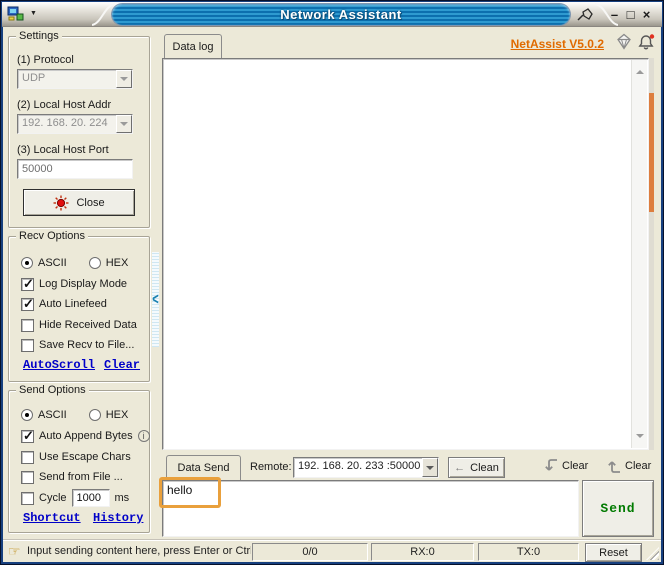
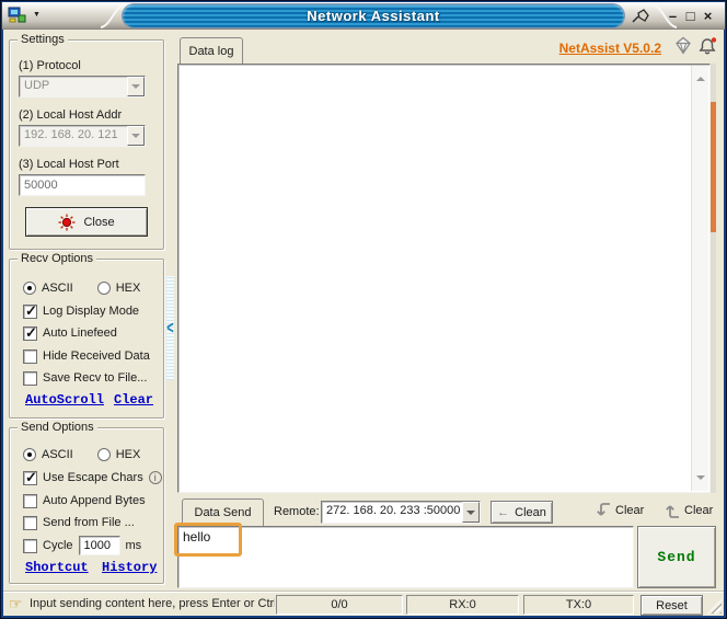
  Network Assistant
  –
  □
  ×
  Settings
  (1) Protocol
  UDP
  (2) Local Host Addr
- 192. 168. 20. 224
+ 192. 168. 20. 121
  (3) Local Host Port
  50000
  Close
  Recv Options
  ASCII
  HEX
  Log Display Mode
  Auto Linefeed
  Hide Received Data
  Save Recv to File...
  AutoScroll
  Clear
  Send Options
  ASCII
  HEX
- Auto Append Bytes
+ Use Escape Chars
  i
- Use Escape Chars
+ Auto Append Bytes
  Send from File ...
  Cycle
  1000
  ms
  Shortcut
  History
  <
  Data log
  NetAssist V5.0.2
  Data Send
  Remote:
- 192. 168. 20. 233 :50000
+ 272. 168. 20. 233 :50000
  ←
  Clean
  Clear
  Clear
  hello
  Send
  ☞
  Input sending content here, press Enter or Ctr
  0/0
  RX:0
  TX:0
  Reset
